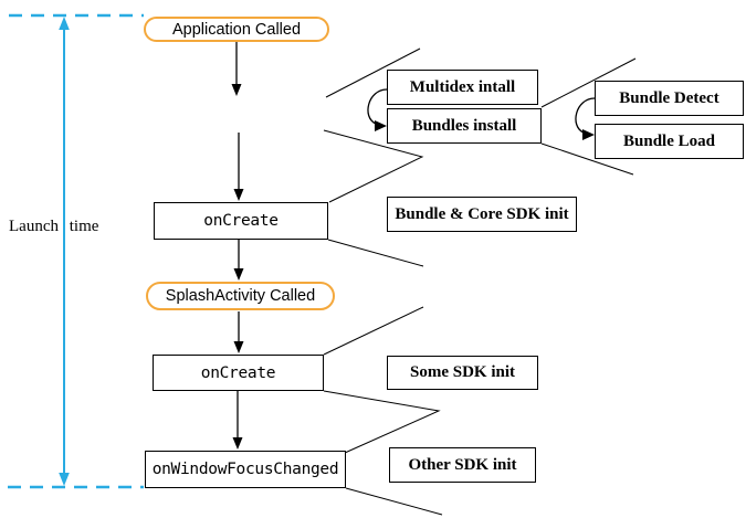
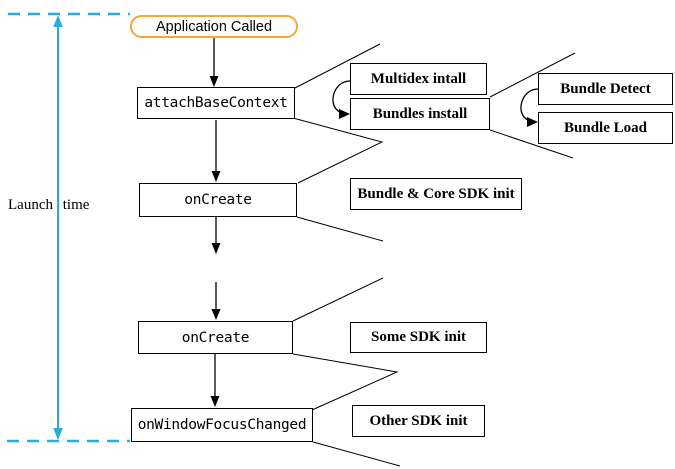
  Launch time
  Application Called
+ attachBaseContext
  onCreate
- SplashActivity Called
  onCreate
  onWindowFocusChanged
  Multidex intall
  Bundles install
  Bundle Detect
  Bundle Load
  Bundle & Core SDK init
  Some SDK init
  Other SDK init
